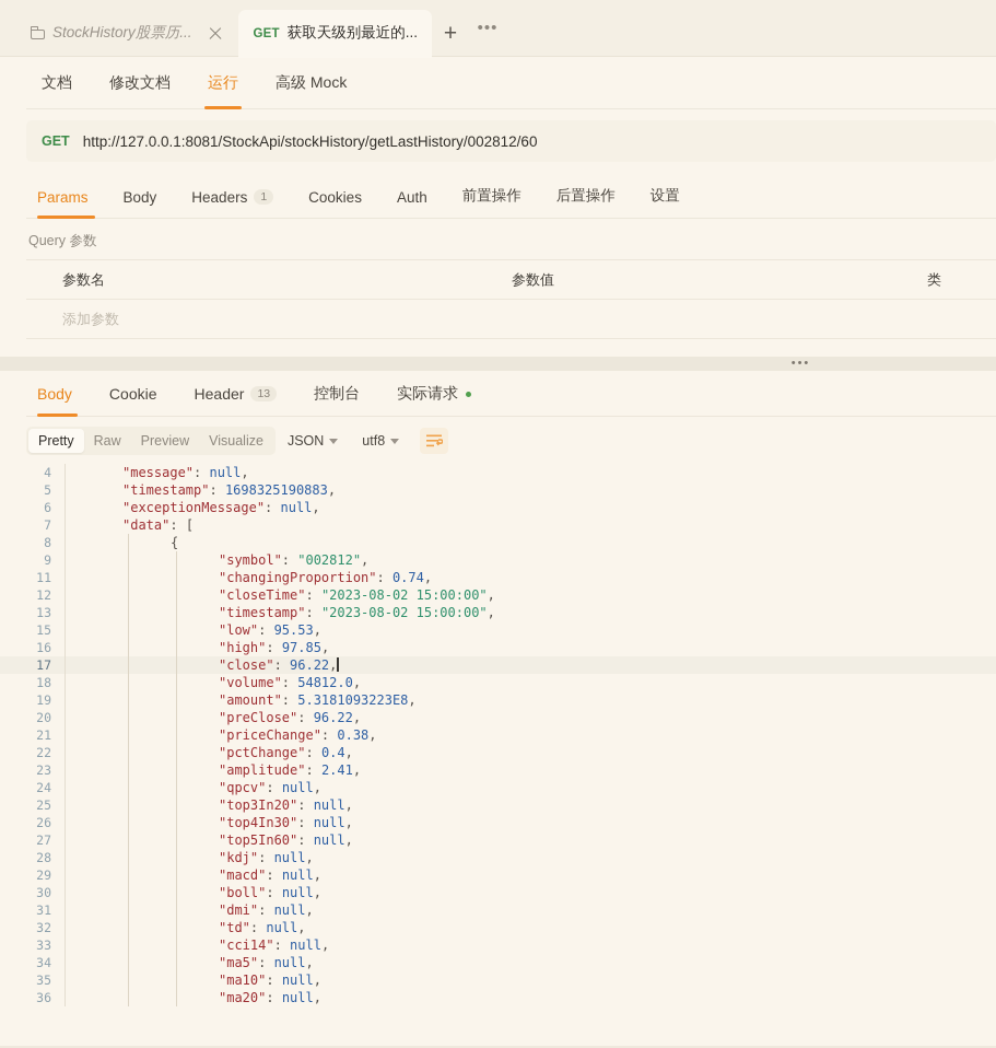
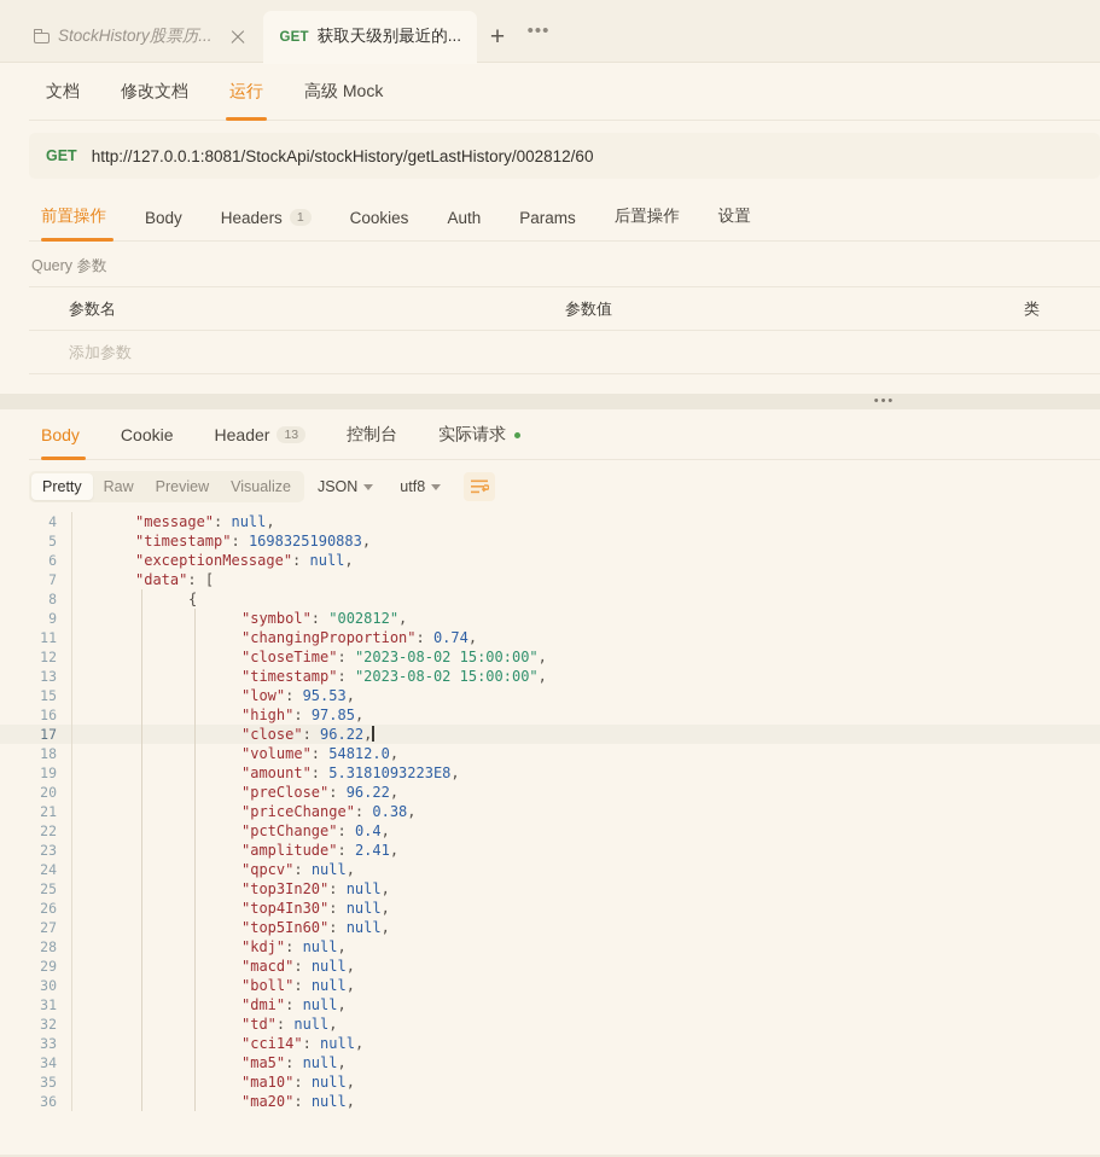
  StockHistory股票历...
  GET
  获取天级别最近的...
  +
  •••
  文档
  修改文档
  运行
  高级 Mock
  GET
  http://127.0.0.1:8081/StockApi/stockHistory/getLastHistory/002812/60
- Params
+ 前置操作
  Body
  Headers
  1
  Cookies
  Auth
- 前置操作
+ Params
  后置操作
  设置
  Query 参数
  参数名
  参数值
  类
  添加参数
  •••
  Body
  Cookie
  Header
  13
  控制台
  实际请求
  Pretty
  Raw
  Preview
  Visualize
  JSON
  utf8
  4
  "message": null,
  5
  "timestamp": 1698325190883,
  6
  "exceptionMessage": null,
  7
  "data": [
  8
  {
  9
  "symbol": "002812",
  11
  "changingProportion": 0.74,
  12
  "closeTime": "2023-08-02 15:00:00",
  13
  "timestamp": "2023-08-02 15:00:00",
  15
  "low": 95.53,
  16
  "high": 97.85,
  17
  "close": 96.22,
  18
  "volume": 54812.0,
  19
  "amount": 5.3181093223E8,
  20
  "preClose": 96.22,
  21
  "priceChange": 0.38,
  22
  "pctChange": 0.4,
  23
  "amplitude": 2.41,
  24
  "qpcv": null,
  25
  "top3In20": null,
  26
  "top4In30": null,
  27
  "top5In60": null,
  28
  "kdj": null,
  29
  "macd": null,
  30
  "boll": null,
  31
  "dmi": null,
  32
  "td": null,
  33
  "cci14": null,
  34
  "ma5": null,
  35
  "ma10": null,
  36
  "ma20": null,
